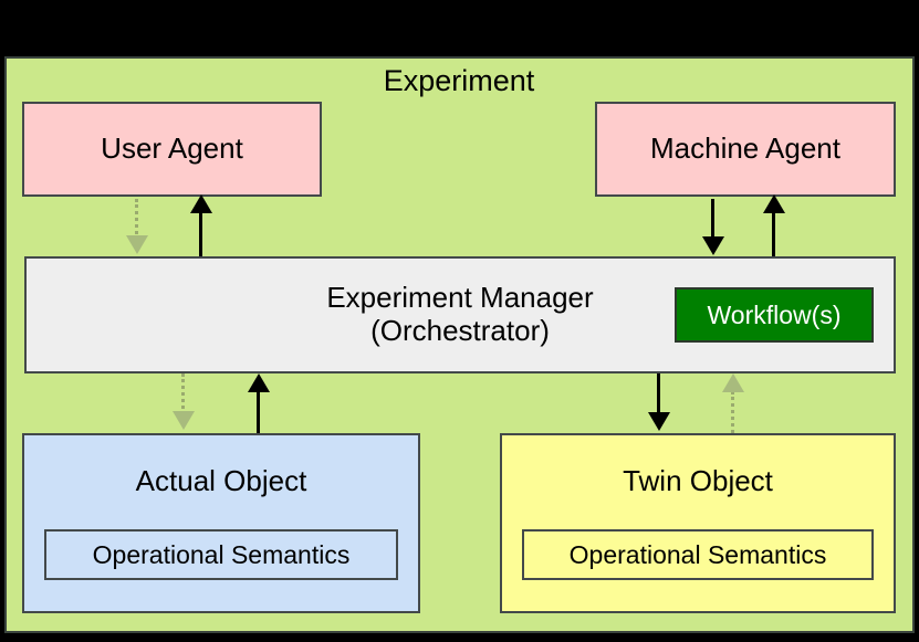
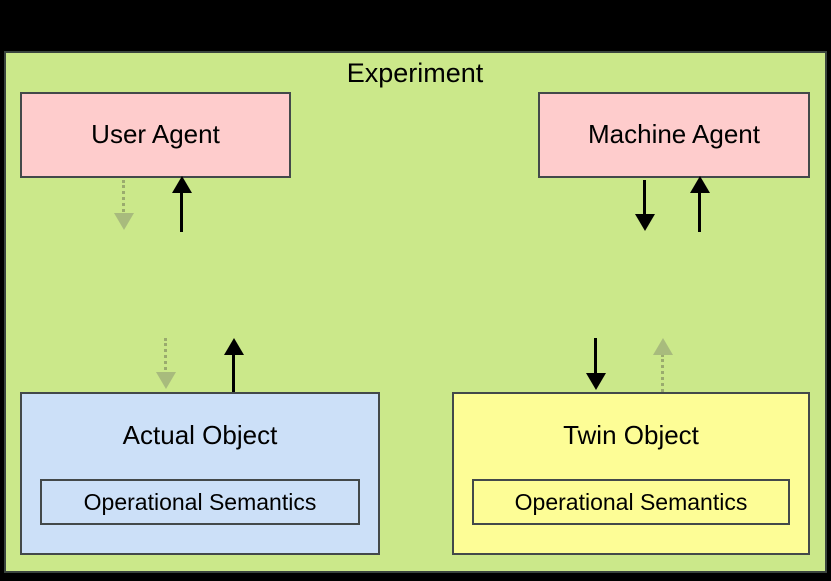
  Experiment
  User Agent
  Machine Agent
- Experiment Manager
- (Orchestrator)
- Workflow(s)
  Actual Object
  Operational Semantics
  Twin Object
  Operational Semantics
